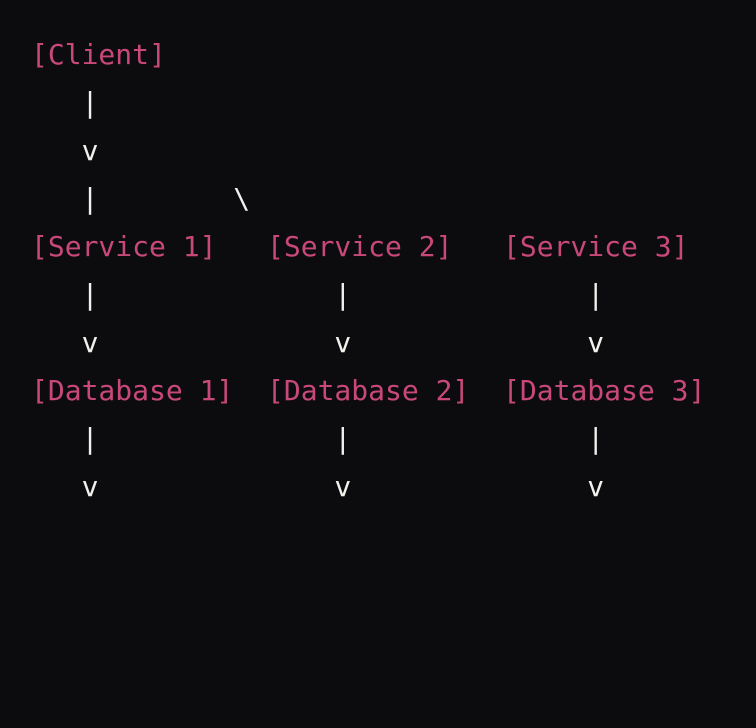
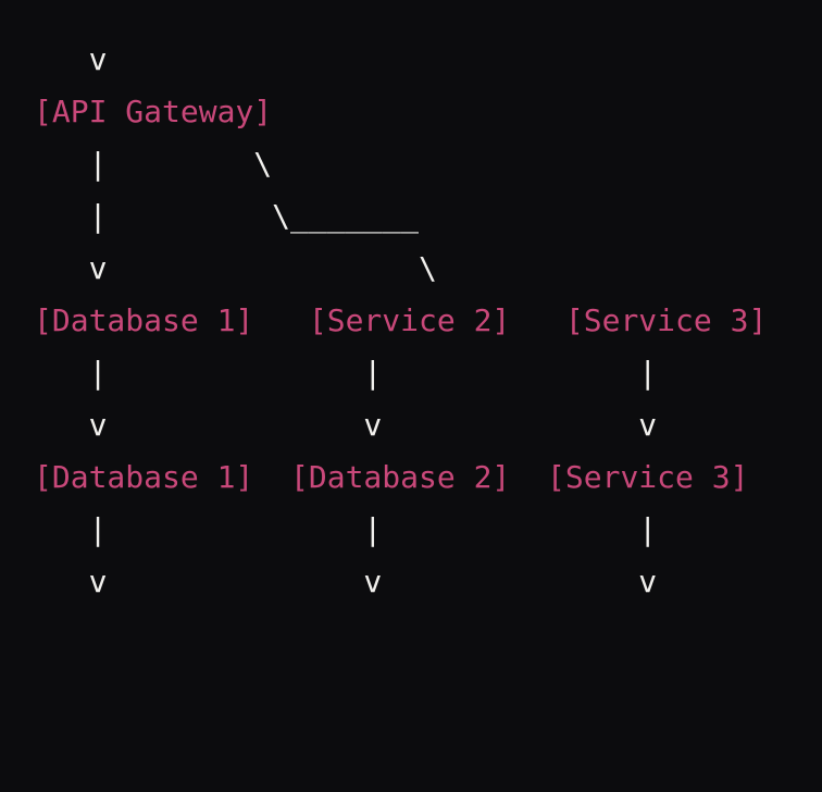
- [Client]
- |
  v
+ [API Gateway]
  | \
+ | \_______
+ v \
- [Service 1] [Service 2] [Service 3]
+ [Database 1] [Service 2] [Service 3]
  | | |
  v v v
- [Database 1] [Database 2] [Database 3]
+ [Database 1] [Database 2] [Service 3]
  | | |
  v v v
